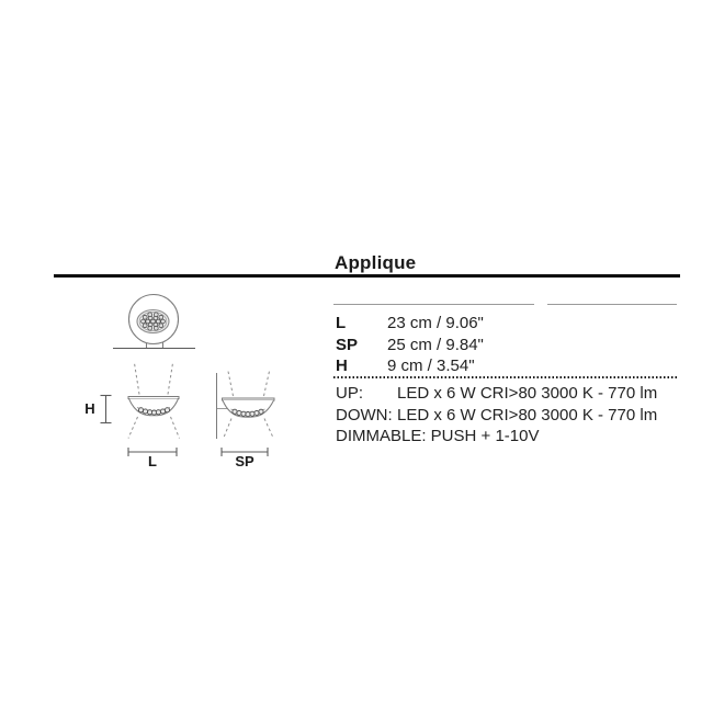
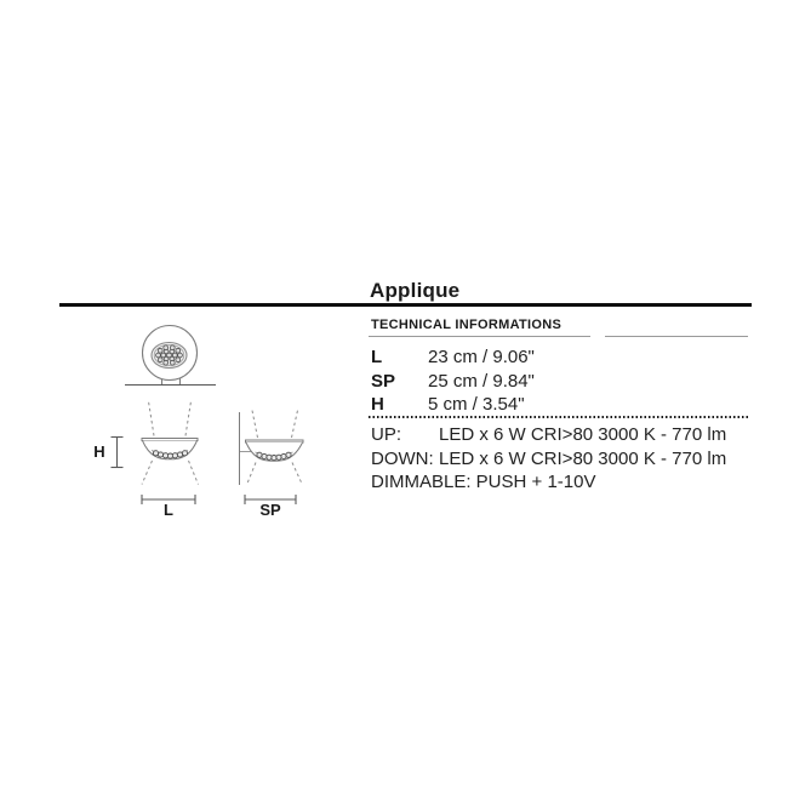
  Applique
+ TECHNICAL INFORMATIONS
  L
  23 cm / 9.06"
  SP
  25 cm / 9.84"
  H
- 9 cm / 3.54"
+ 5 cm / 3.54"
  UP:
  LED x 6 W CRI>80 3000 K - 770 lm
  DOWN:
  LED x 6 W CRI>80 3000 K - 770 lm
  DIMMABLE: PUSH + 1-10V
  H
  L
  SP
